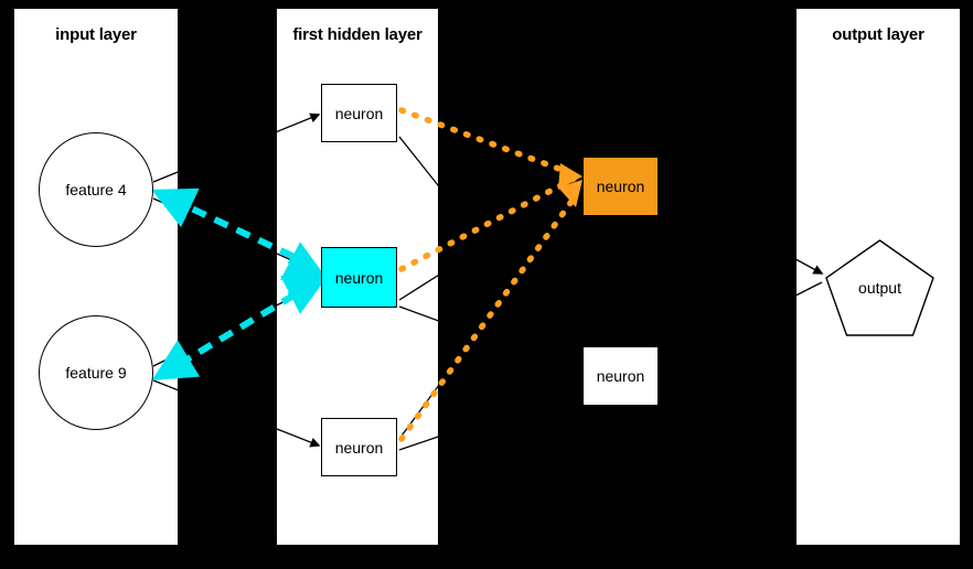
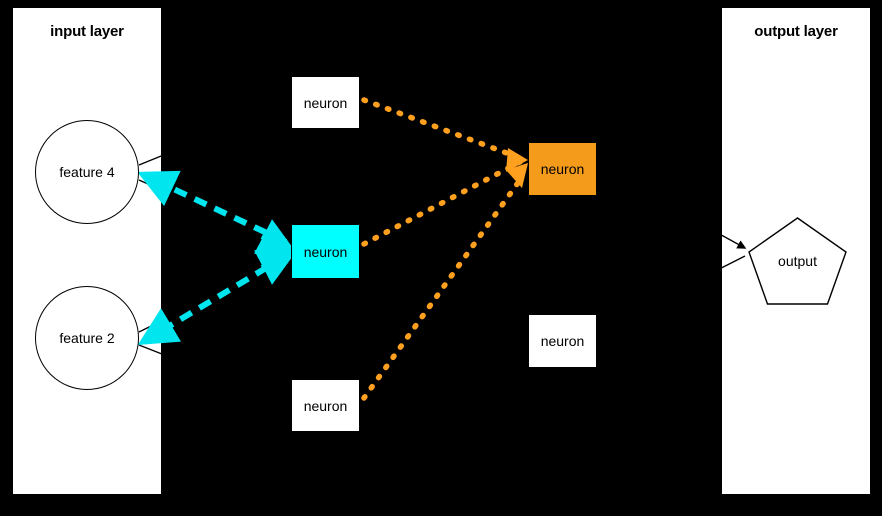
  input layer
- first hidden layer
  output layer
  feature 4
- feature 9
+ feature 2
  neuron
  neuron
  neuron
  neuron
  neuron
  output
